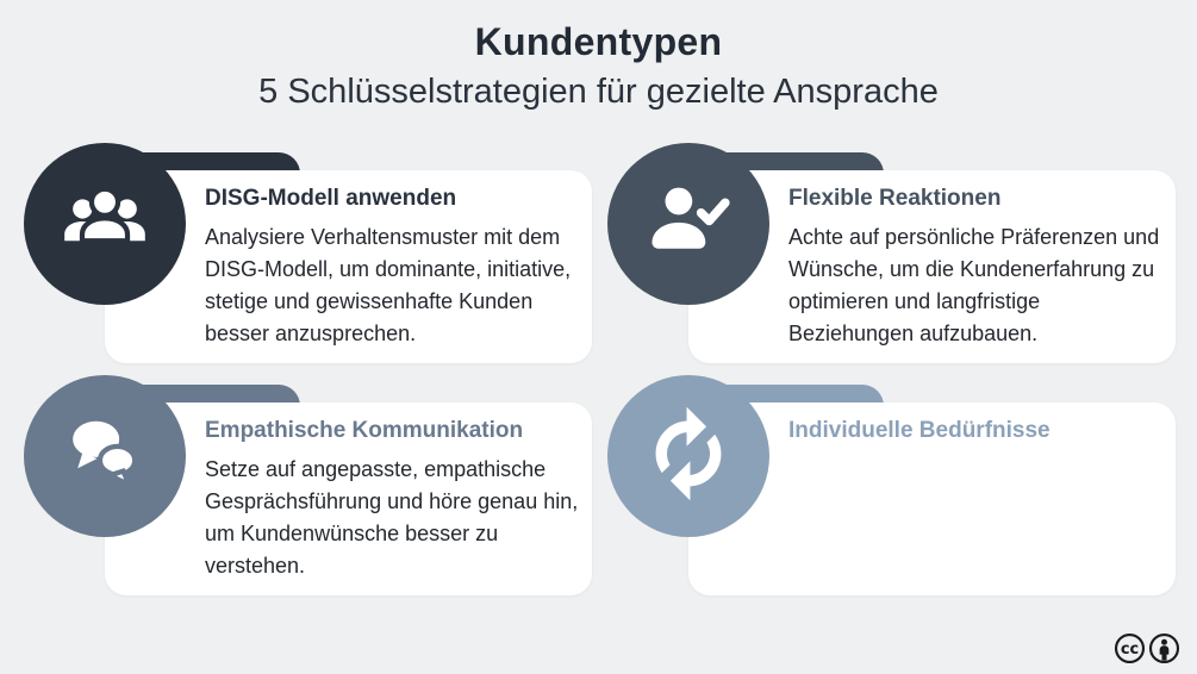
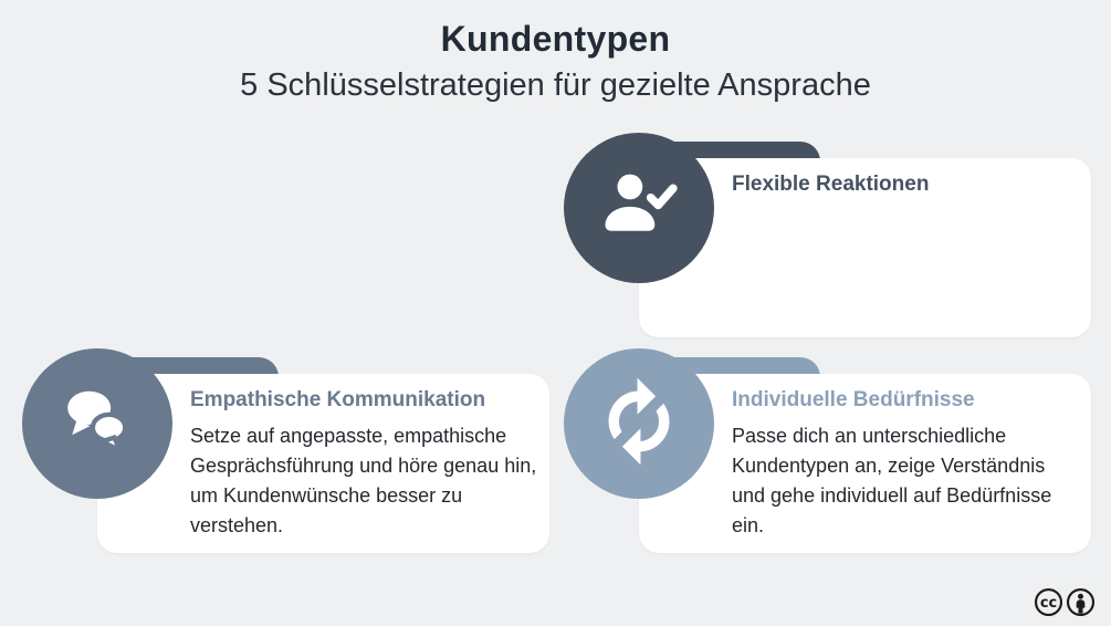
  Kundentypen
  5 Schlüsselstrategien für gezielte Ansprache
- DISG-Modell anwenden
- Analysiere Verhaltensmuster mit dem DISG-Modell, um dominante, initiative, stetige und gewissenhafte Kunden besser anzusprechen.
  Flexible Reaktionen
- Achte auf persönliche Präferenzen und Wünsche, um die Kundenerfahrung zu optimieren und langfristige Beziehungen aufzubauen.
  Empathische Kommunikation
  Setze auf angepasste, empathische Gesprächsführung und höre genau hin, um Kundenwünsche besser zu verstehen.
  Individuelle Bedürfnisse
+ Passe dich an unterschiedliche Kundentypen an, zeige Verständnis und gehe individuell auf Bedürfnisse ein.
  cc
